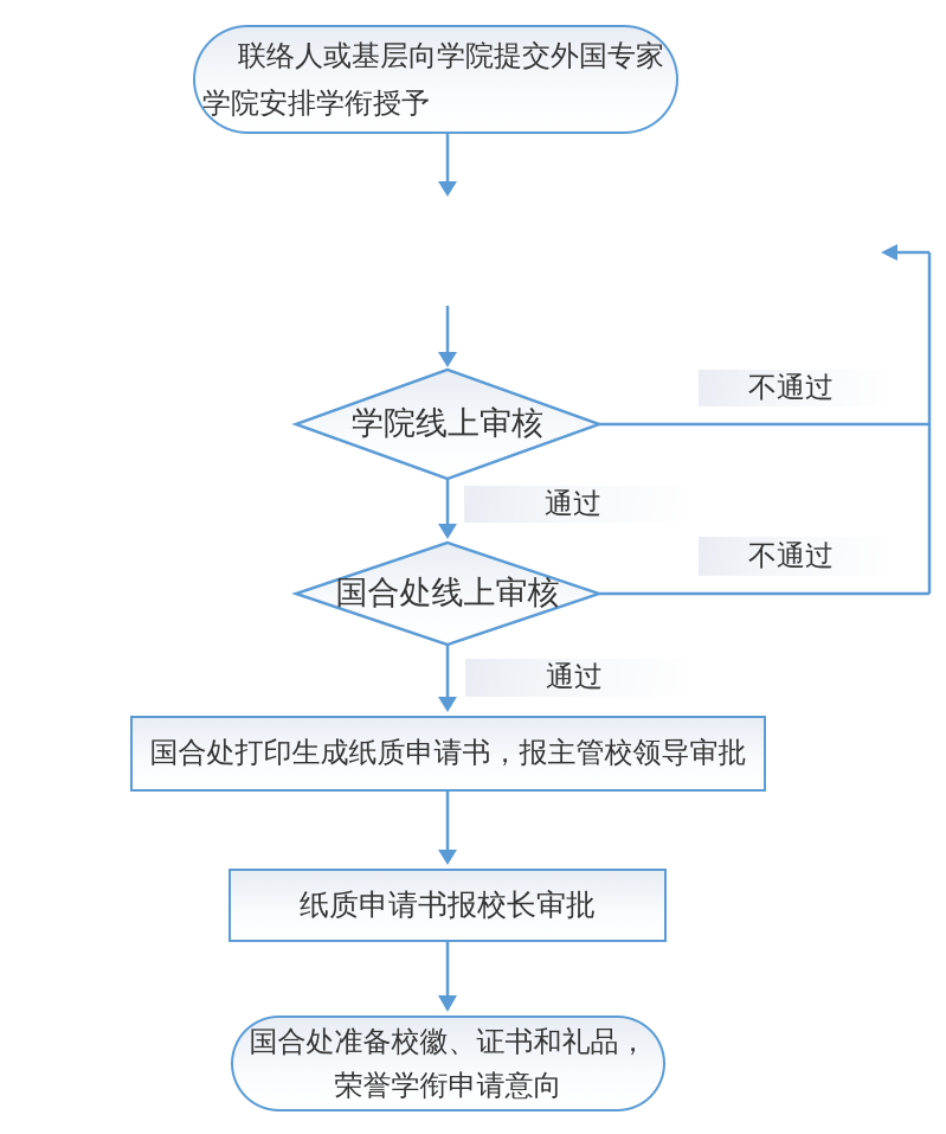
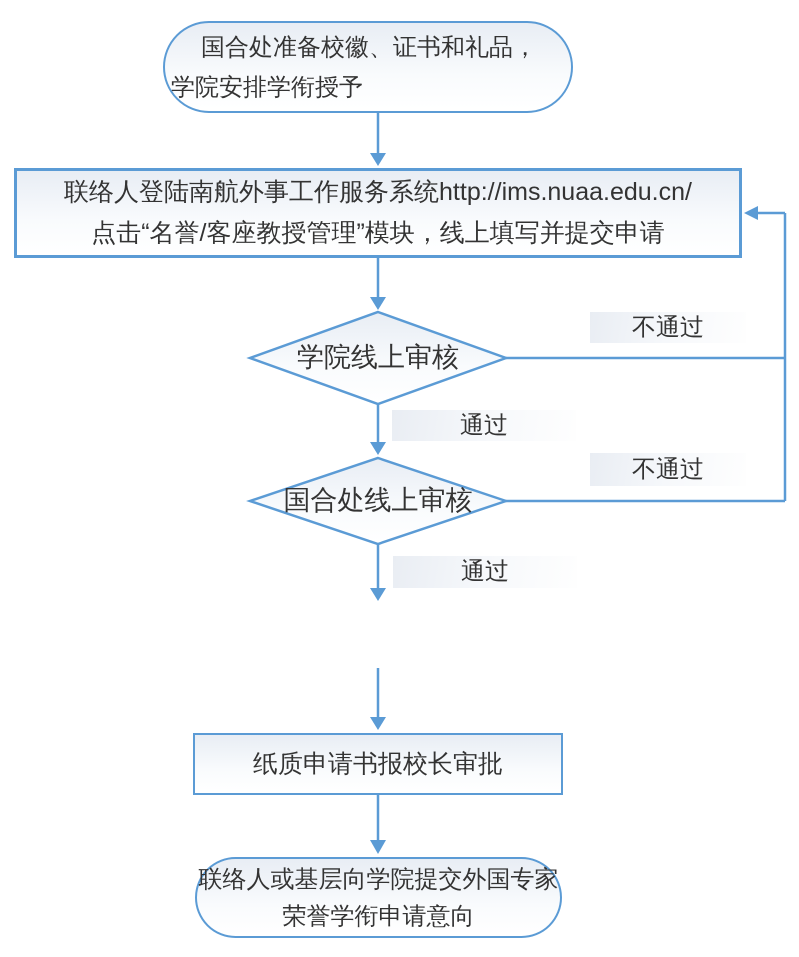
- 联络人或基层向学院提交外国专家
+ 国合处准备校徽、证书和礼品，
  学院安排学衔授予
+ 联络人登陆南航外事工作服务系统http://ims.nuaa.edu.cn/
+ 点击“名誉/客座教授管理”模块，线上填写并提交申请
  学院线上审核
  国合处线上审核
  不通过
  通过
  不通过
  通过
- 国合处打印生成纸质申请书，报主管校领导审批
  纸质申请书报校长审批
- 国合处准备校徽、证书和礼品，
+ 联络人或基层向学院提交外国专家
  荣誉学衔申请意向
